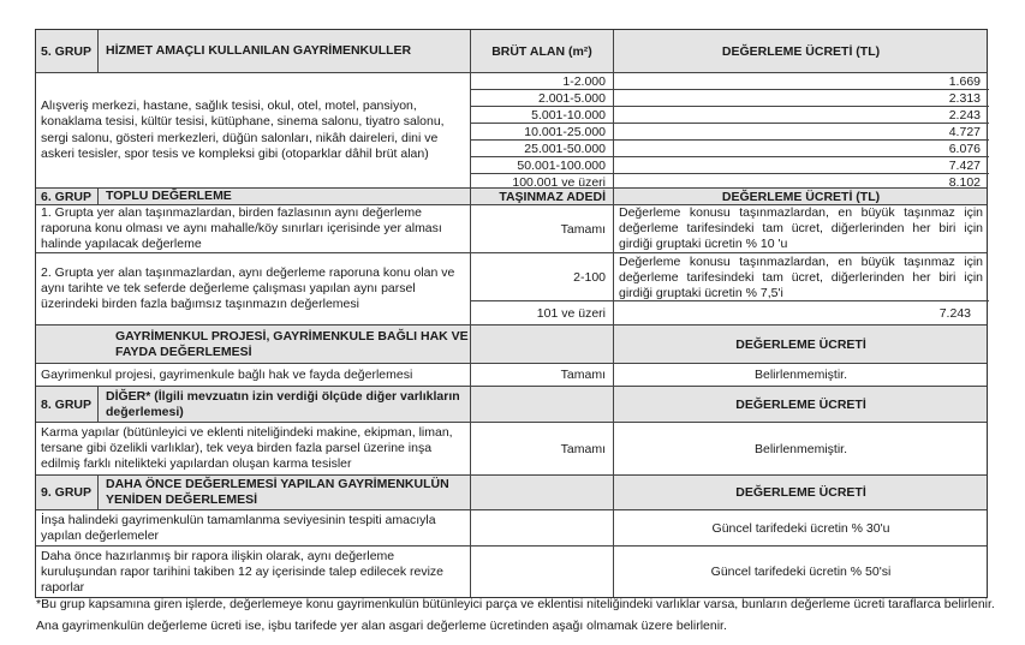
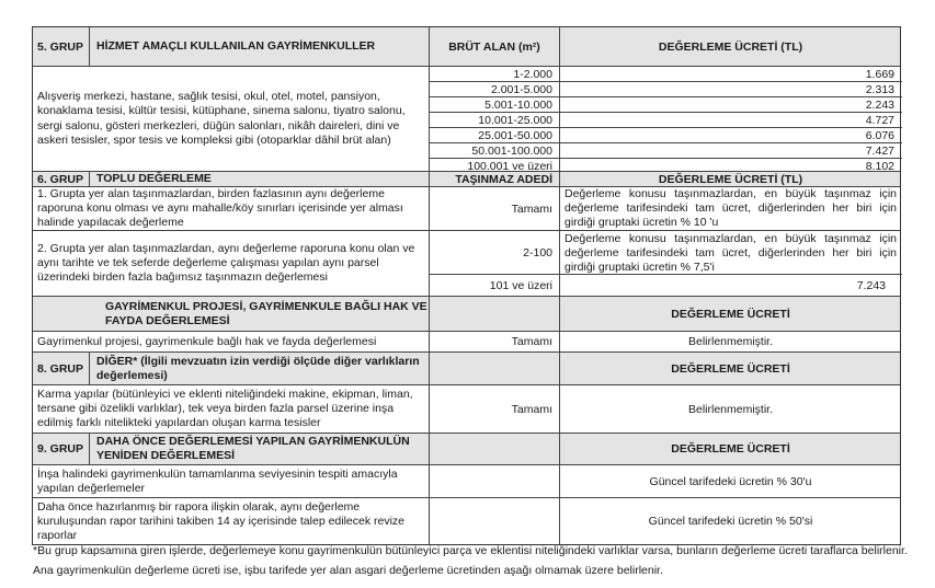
  5. GRUP
  HİZMET AMAÇLI KULLANILAN GAYRİMENKULLER
  BRÜT ALAN (m²)
  DEĞERLEME ÜCRETİ (TL)
  Alışveriş merkezi, hastane, sağlık tesisi, okul, otel, motel, pansiyon, konaklama tesisi, kültür tesisi, kütüphane, sinema salonu, tiyatro salonu, sergi salonu, gösteri merkezleri, düğün salonları, nikâh daireleri, dini ve askeri tesisler, spor tesis ve kompleksi gibi (otoparklar dâhil brüt alan)
  1-2.000
  1.669
  2.001-5.000
  2.313
  5.001-10.000
  2.243
  10.001-25.000
  4.727
  25.001-50.000
  6.076
  50.001-100.000
  7.427
  100.001 ve üzeri
  8.102
  6. GRUP
  TOPLU DEĞERLEME
  TAŞINMAZ ADEDİ
  DEĞERLEME ÜCRETİ (TL)
  1. Grupta yer alan taşınmazlardan, birden fazlasının aynı değerleme raporuna konu olması ve aynı mahalle/köy sınırları içerisinde yer alması halinde yapılacak değerleme
  Tamamı
  Değerleme konusu taşınmazlardan, en büyük taşınmaz için değerleme tarifesindeki tam ücret, diğerlerinden her biri için girdiği gruptaki ücretin % 10 'u
  2. Grupta yer alan taşınmazlardan, aynı değerleme raporuna konu olan ve aynı tarihte ve tek seferde değerleme çalışması yapılan aynı parsel üzerindeki birden fazla bağımsız taşınmazın değerlemesi
  2-100
  Değerleme konusu taşınmazlardan, en büyük taşınmaz için değerleme tarifesindeki tam ücret, diğerlerinden her biri için girdiği gruptaki ücretin % 7,5'i
  101 ve üzeri
  7.243
  GAYRİMENKUL PROJESİ, GAYRİMENKULE BAĞLI HAK VE FAYDA DEĞERLEMESİ
  DEĞERLEME ÜCRETİ
  Gayrimenkul projesi, gayrimenkule bağlı hak ve fayda değerlemesi
  Tamamı
  Belirlenmemiştir.
  8. GRUP
  DİĞER* (İlgili mevzuatın izin verdiği ölçüde diğer varlıkların değerlemesi)
  DEĞERLEME ÜCRETİ
  Karma yapılar (bütünleyici ve eklenti niteliğindeki makine, ekipman, liman, tersane gibi özelikli varlıklar), tek veya birden fazla parsel üzerine inşa edilmiş farklı nitelikteki yapılardan oluşan karma tesisler
  Tamamı
  Belirlenmemiştir.
  9. GRUP
  DAHA ÖNCE DEĞERLEMESİ YAPILAN GAYRİMENKULÜN YENİDEN DEĞERLEMESİ
  DEĞERLEME ÜCRETİ
  İnşa halindeki gayrimenkulün tamamlanma seviyesinin tespiti amacıyla yapılan değerlemeler
  Güncel tarifedeki ücretin % 30'u
- Daha önce hazırlanmış bir rapora ilişkin olarak, aynı değerleme kuruluşundan rapor tarihini takiben 12 ay içerisinde talep edilecek revize raporlar
+ Daha önce hazırlanmış bir rapora ilişkin olarak, aynı değerleme kuruluşundan rapor tarihini takiben 14 ay içerisinde talep edilecek revize raporlar
  Güncel tarifedeki ücretin % 50'si
  *Bu grup kapsamına giren işlerde, değerlemeye konu gayrimenkulün bütünleyici parça ve eklentisi niteliğindeki varlıklar varsa, bunların değerleme ücreti taraflarca belirlenir.
  Ana gayrimenkulün değerleme ücreti ise, işbu tarifede yer alan asgari değerleme ücretinden aşağı olmamak üzere belirlenir.
